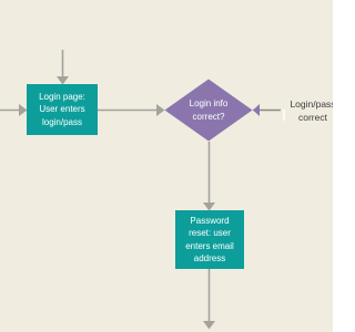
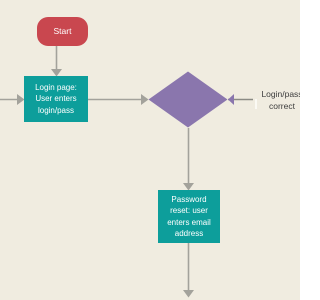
+ Start
  Login page:
  User enters
  login/pass
- Login info correct?
  Password
  reset: user
  enters email
  address
  Login/pas
  correct
